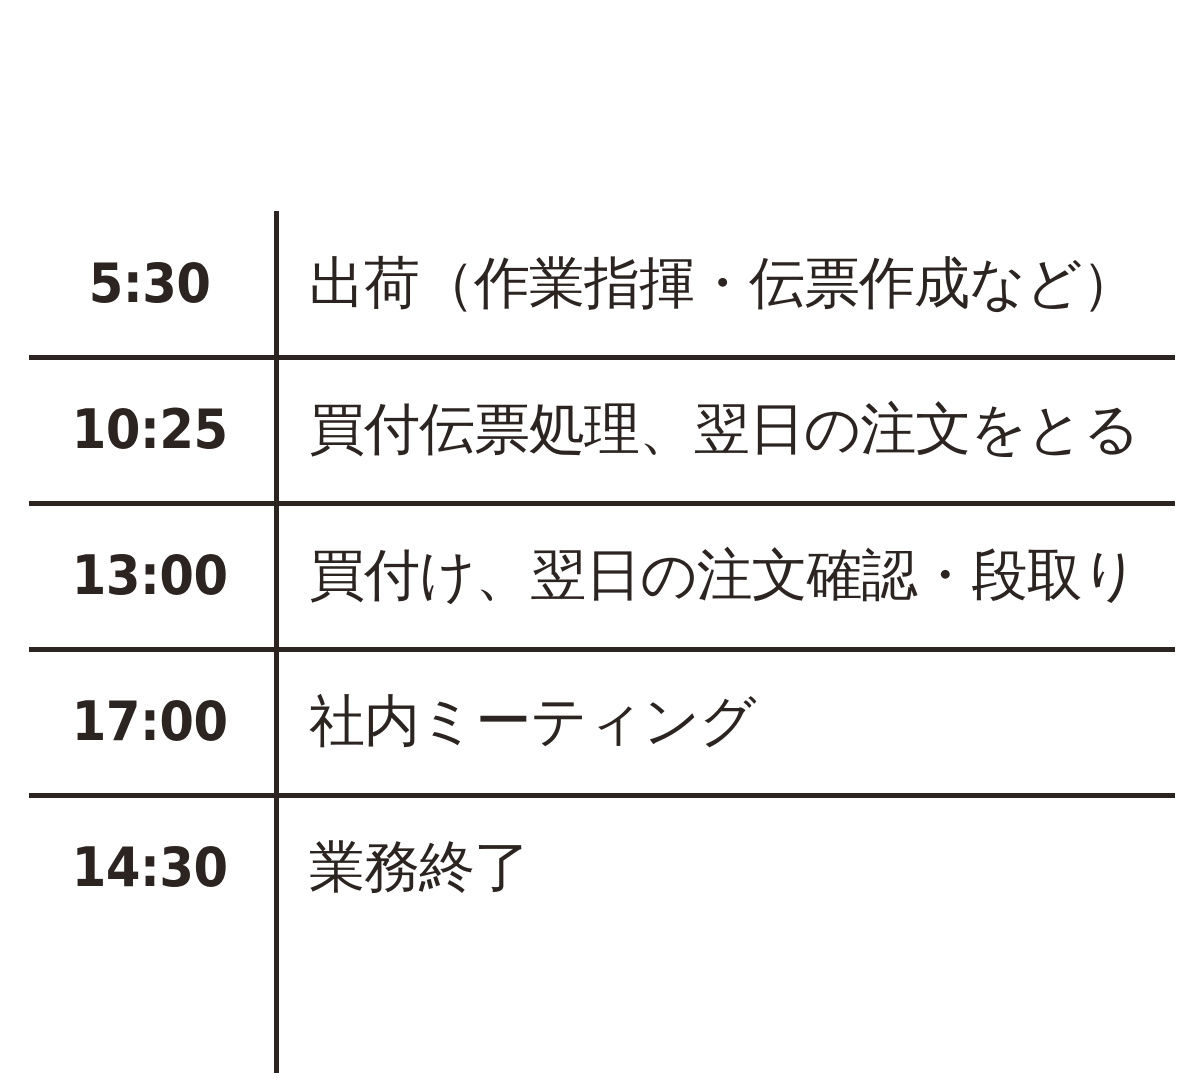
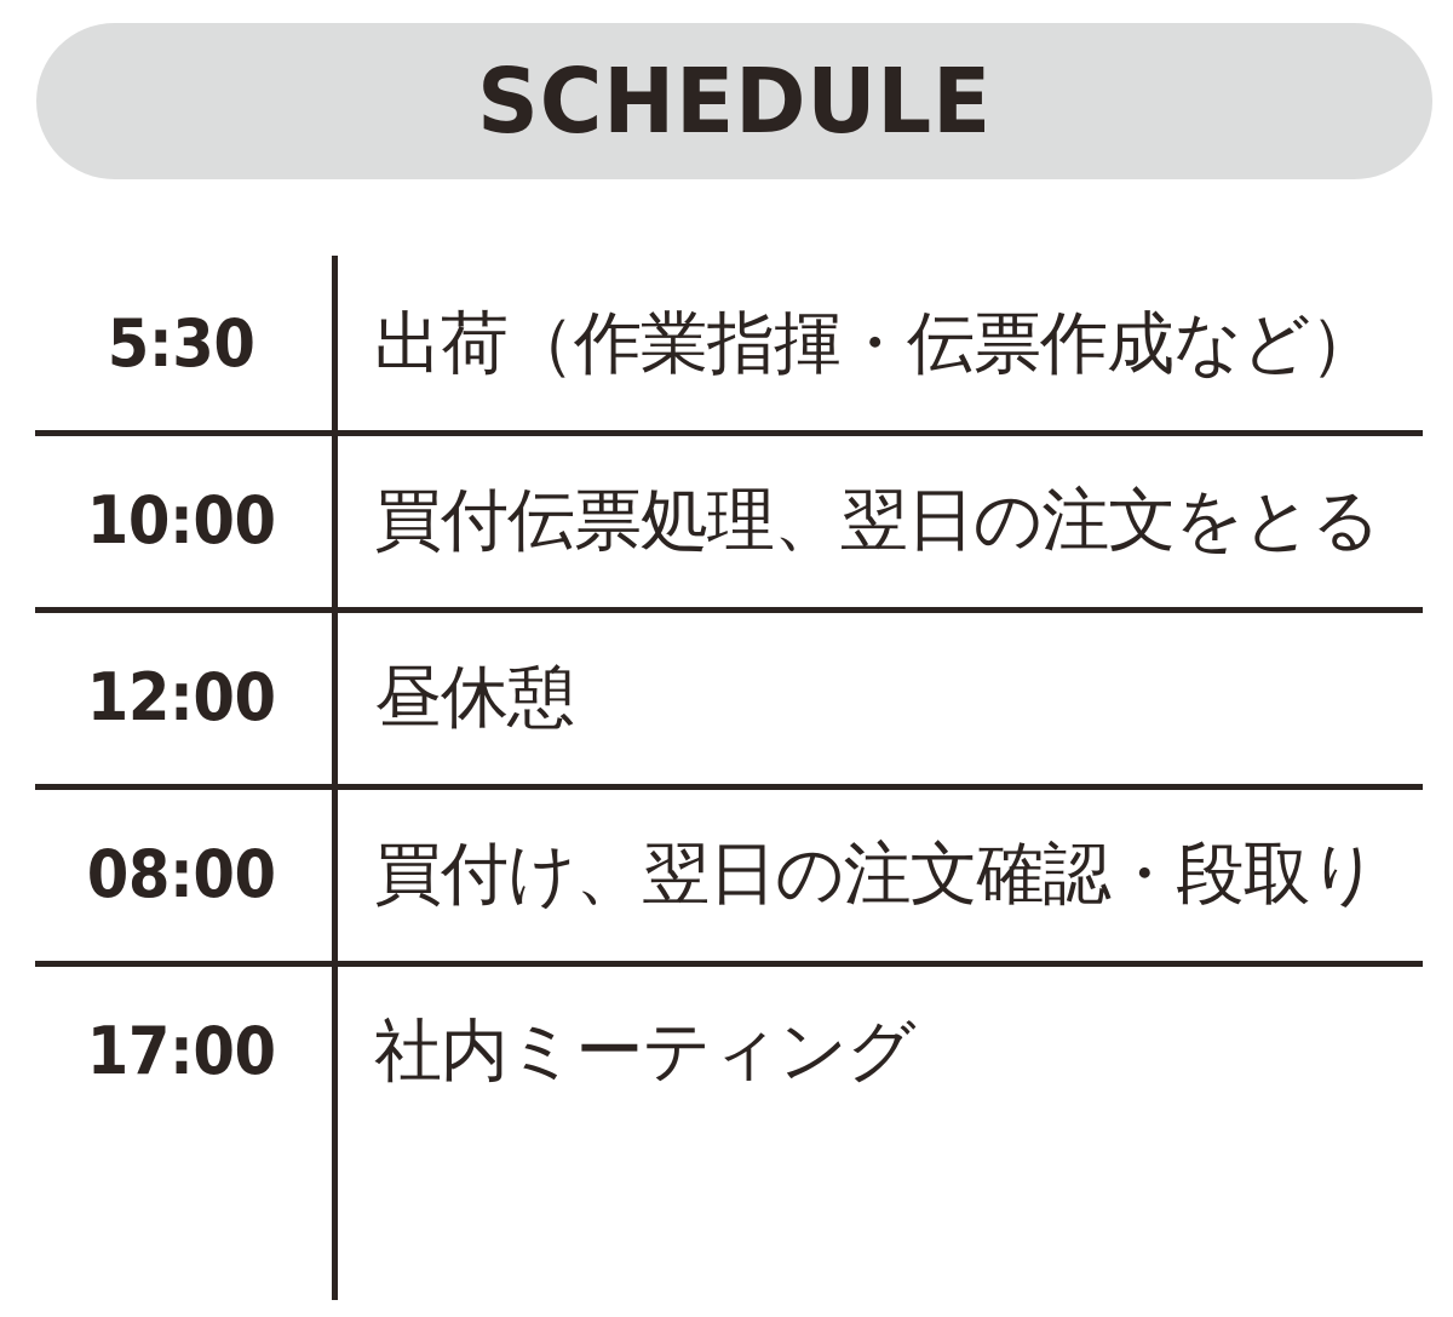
+ SCHEDULE
  5:30
  出荷（作業指揮・伝票作成など）
- 10:25
+ 10:00
  買付伝票処理、翌日の注文をとる
+ 12:00
+ 昼休憩
- 13:00
+ 08:00
  買付け、翌日の注文確認・段取り
  17:00
  社内ミーティング
- 14:30
- 業務終了
